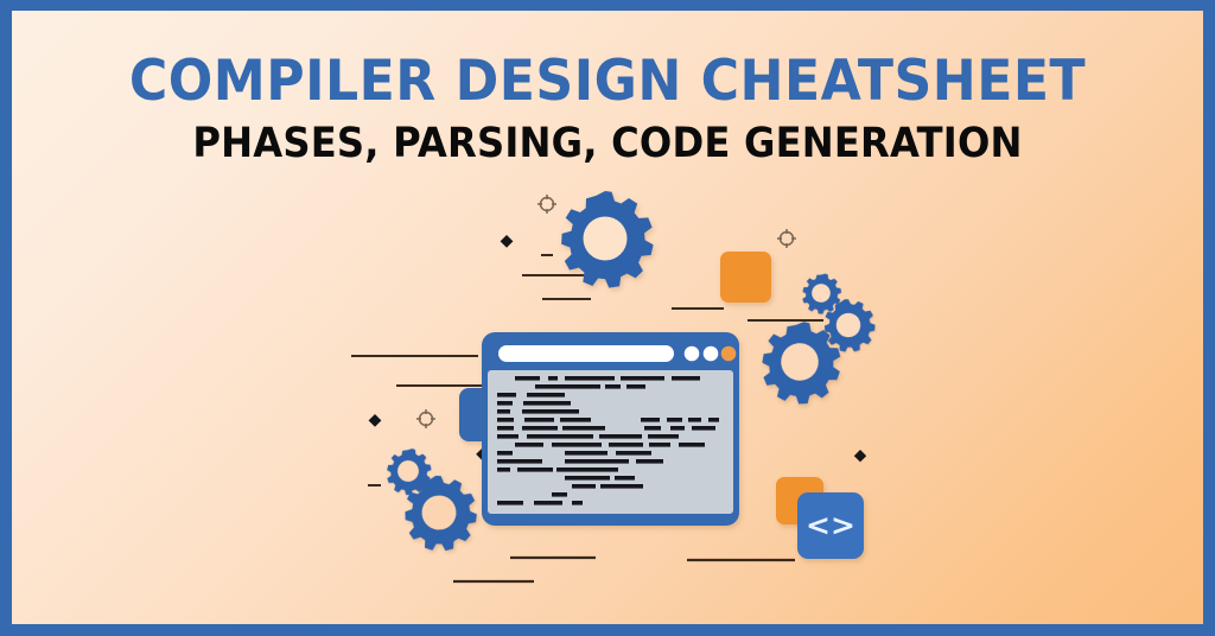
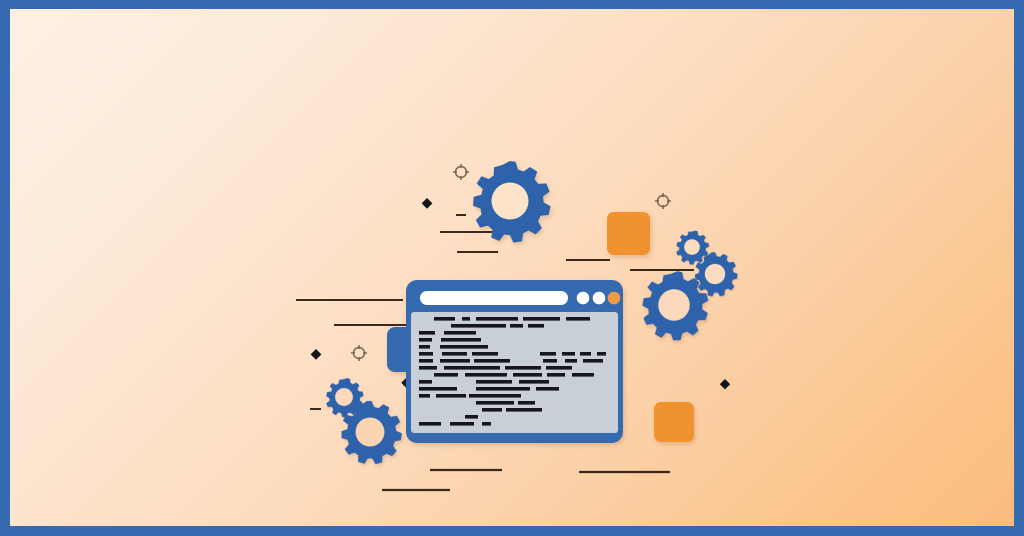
- <>
- COMPILER DESIGN CHEATSHEET
- PHASES, PARSING, CODE GENERATION
